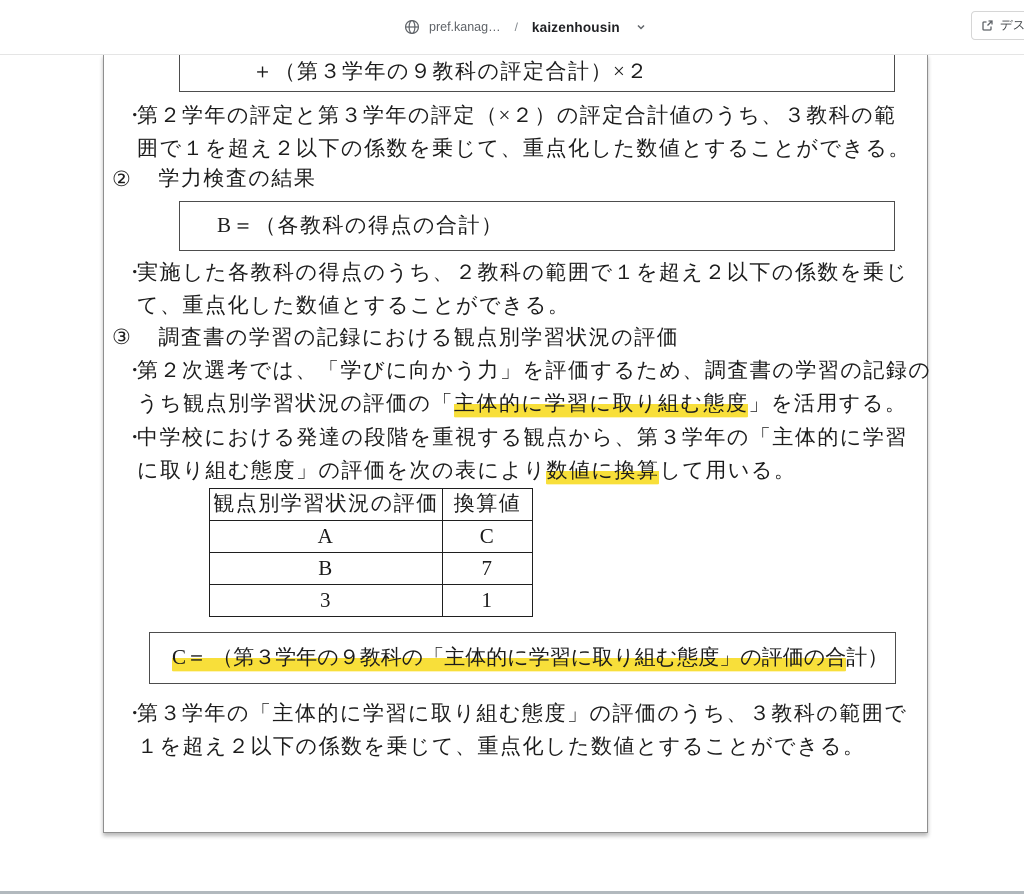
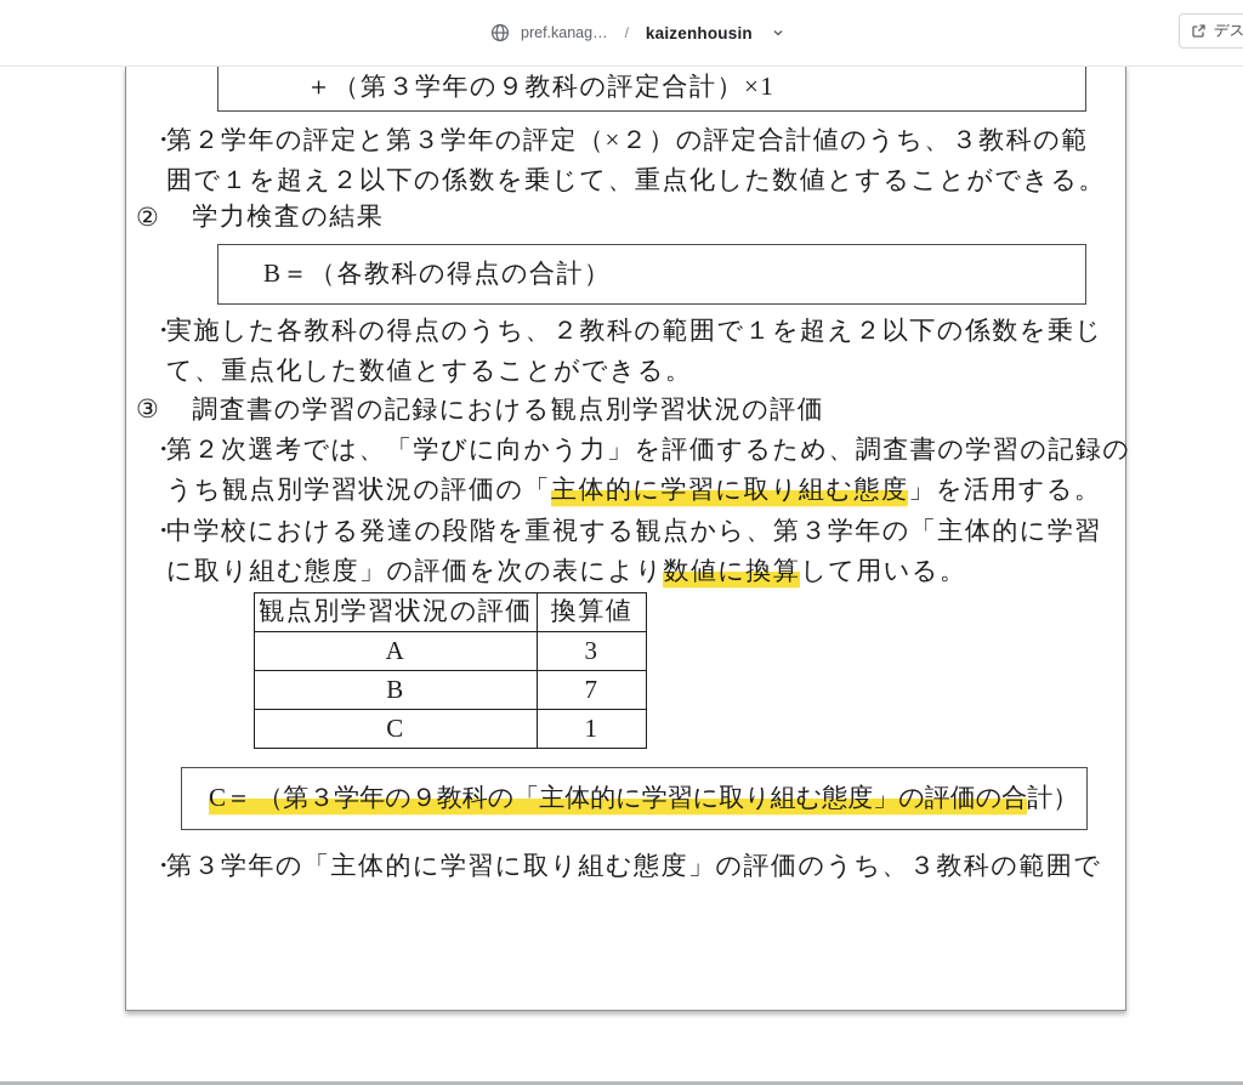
  pref.kanag…
  /
  kaizenhousin
  デス
- ＋（第３学年の９教科の評定合計）×２
+ ＋（第３学年の９教科の評定合計）×1
  ・
  第２学年の評定と第３学年の評定（×２）の評定合計値のうち、３教科の範
  囲で１を超え２以下の係数を乗じて、重点化した数値とすることができる。
  ②
  学力検査の結果
  B＝（各教科の得点の合計）
  ・
  実施した各教科の得点のうち、２教科の範囲で１を超え２以下の係数を乗じ
  て、重点化した数値とすることができる。
  ③
  調査書の学習の記録における観点別学習状況の評価
  ・
  第２次選考では、「学びに向かう力」を評価するため、調査書の学習の記録の
  うち観点別学習状況の評価の「
  主体的に学習に取り組む態度
  」を活用する。
  ・
  中学校における発達の段階を重視する観点から、第３学年の「主体的に学習
  に取り組む態度」の評価を次の表により
  数値に換算
  して用いる。
  観点別学習状況の評価	換算値
- A	C
+ A	3
  B	7
- 3	1
+ C	1
  C＝ （第３学年の９教科の「主体的に学習に取り組む態度」の評価の合
  計）
  ・
  第３学年の「主体的に学習に取り組む態度」の評価のうち、３教科の範囲で
- １を超え２以下の係数を乗じて、重点化した数値とすることができる。
